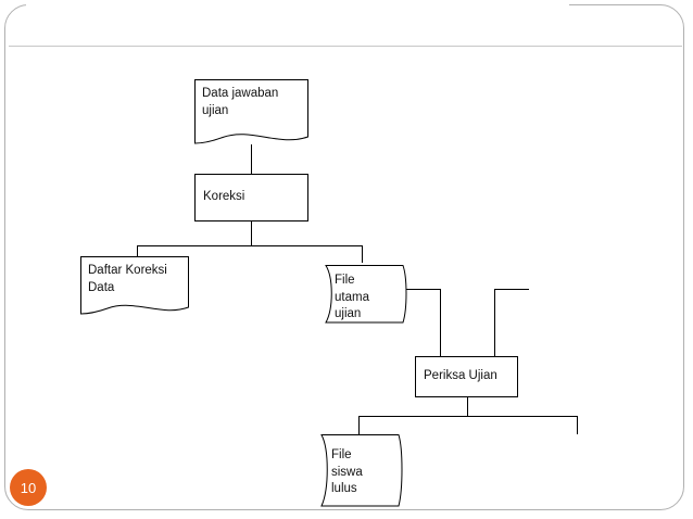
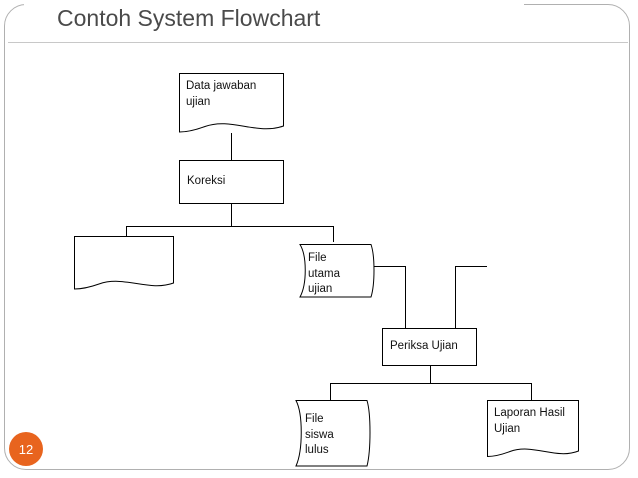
+ Contoh System Flowchart
- 10
+ 12
  Data jawaban
  ujian
  Koreksi
- Daftar Koreksi
- Data
  File
  utama
  ujian
  Periksa Ujian
  File
  siswa
  lulus
+ Laporan Hasil
+ Ujian
